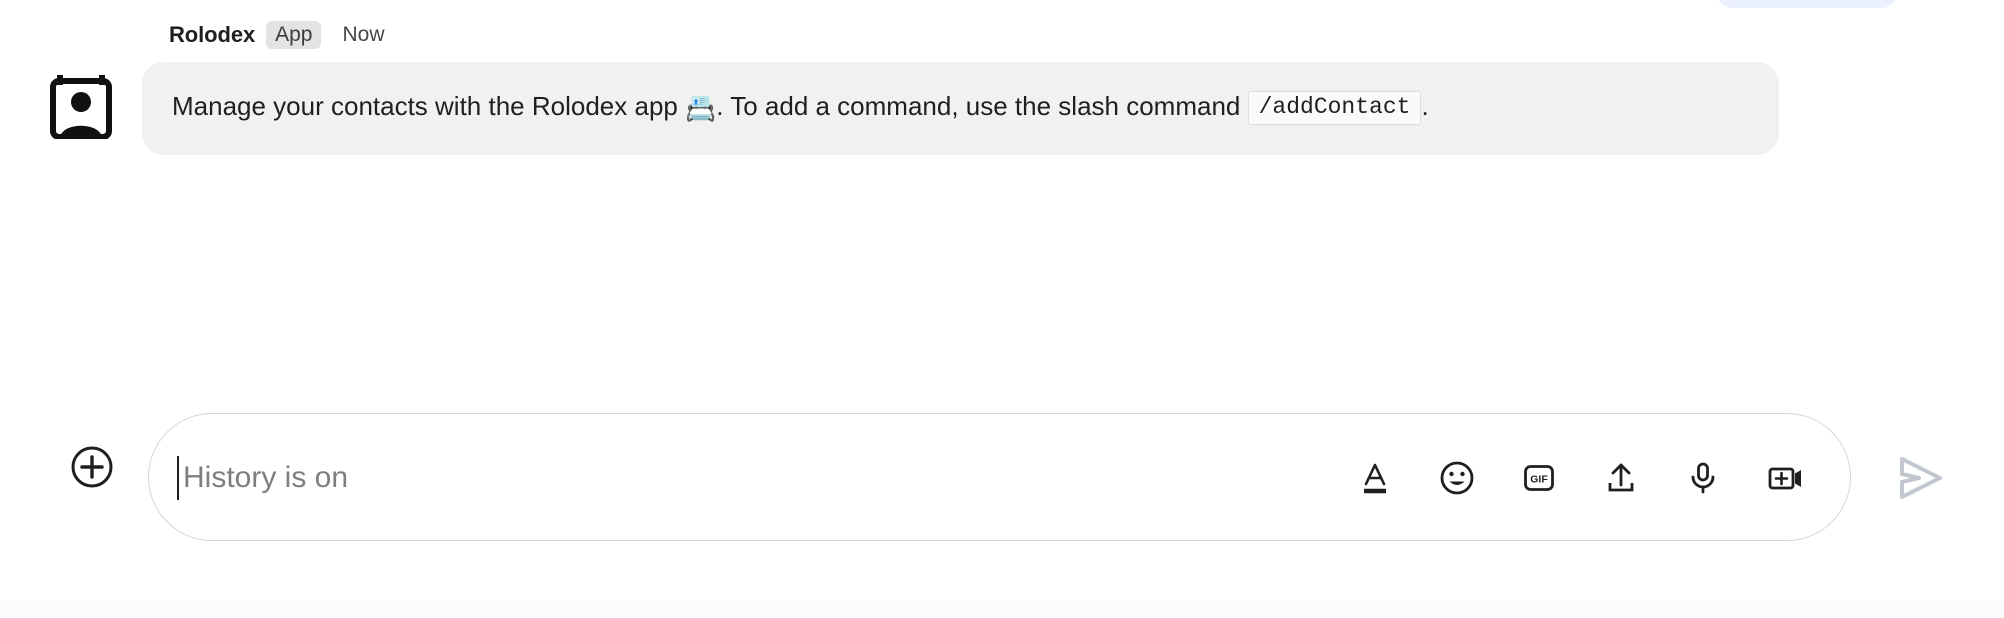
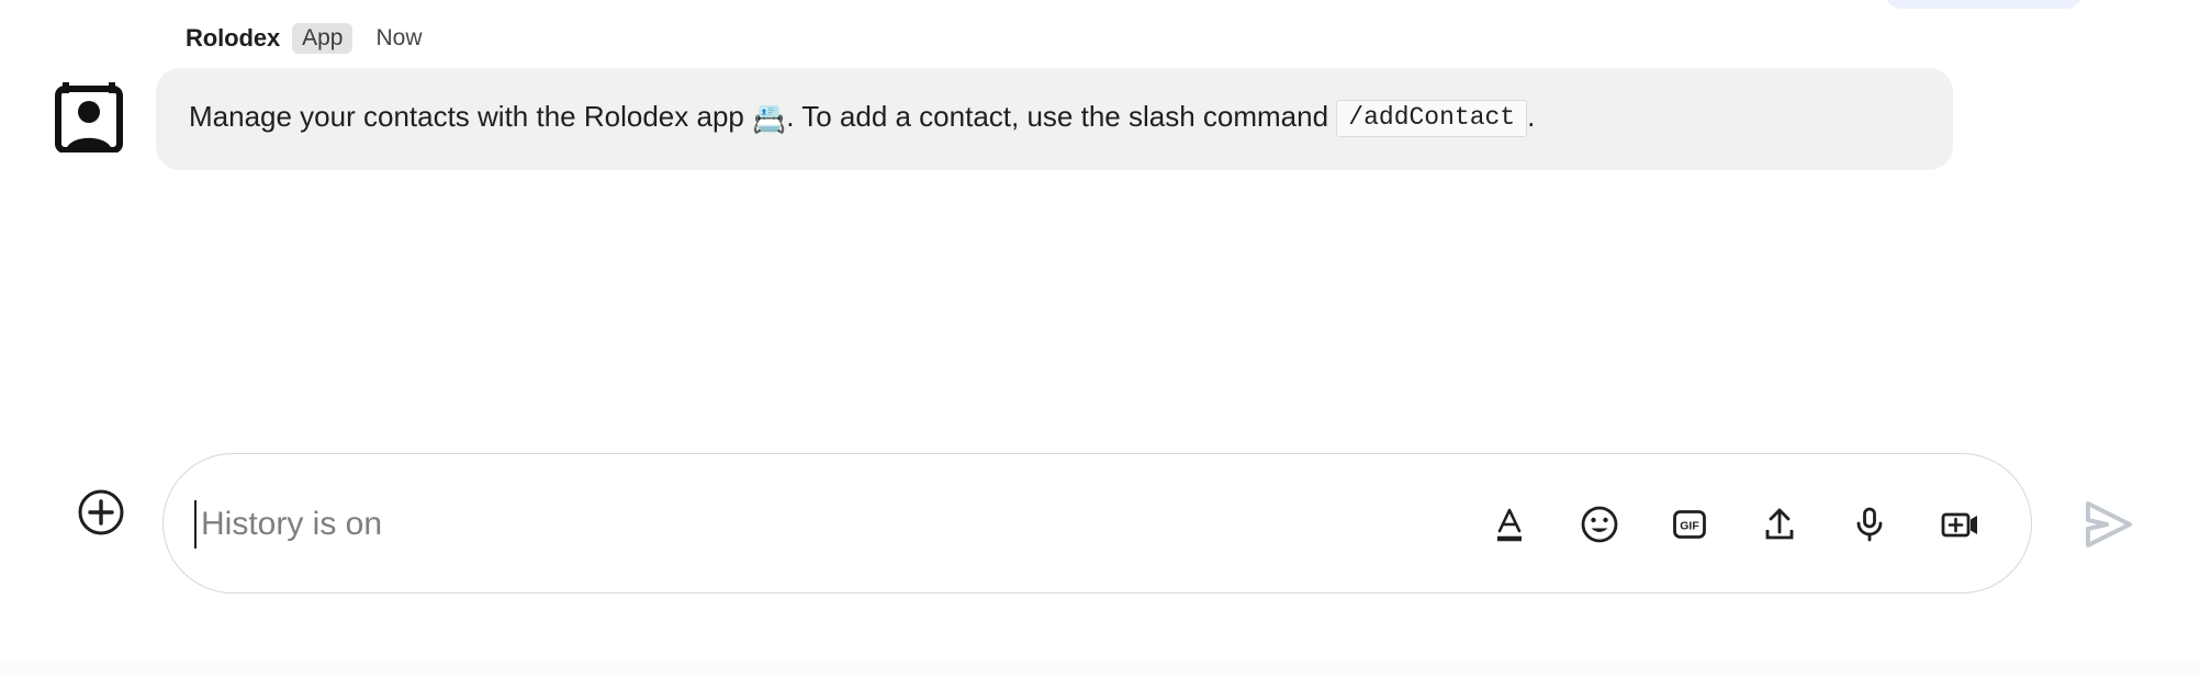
  Rolodex
  App
  Now
- Manage your contacts with the Rolodex app 📇. To add a command, use the slash command /addContact .
+ Manage your contacts with the Rolodex app 📇. To add a contact, use the slash command /addContact .
  History is on
  GIF
